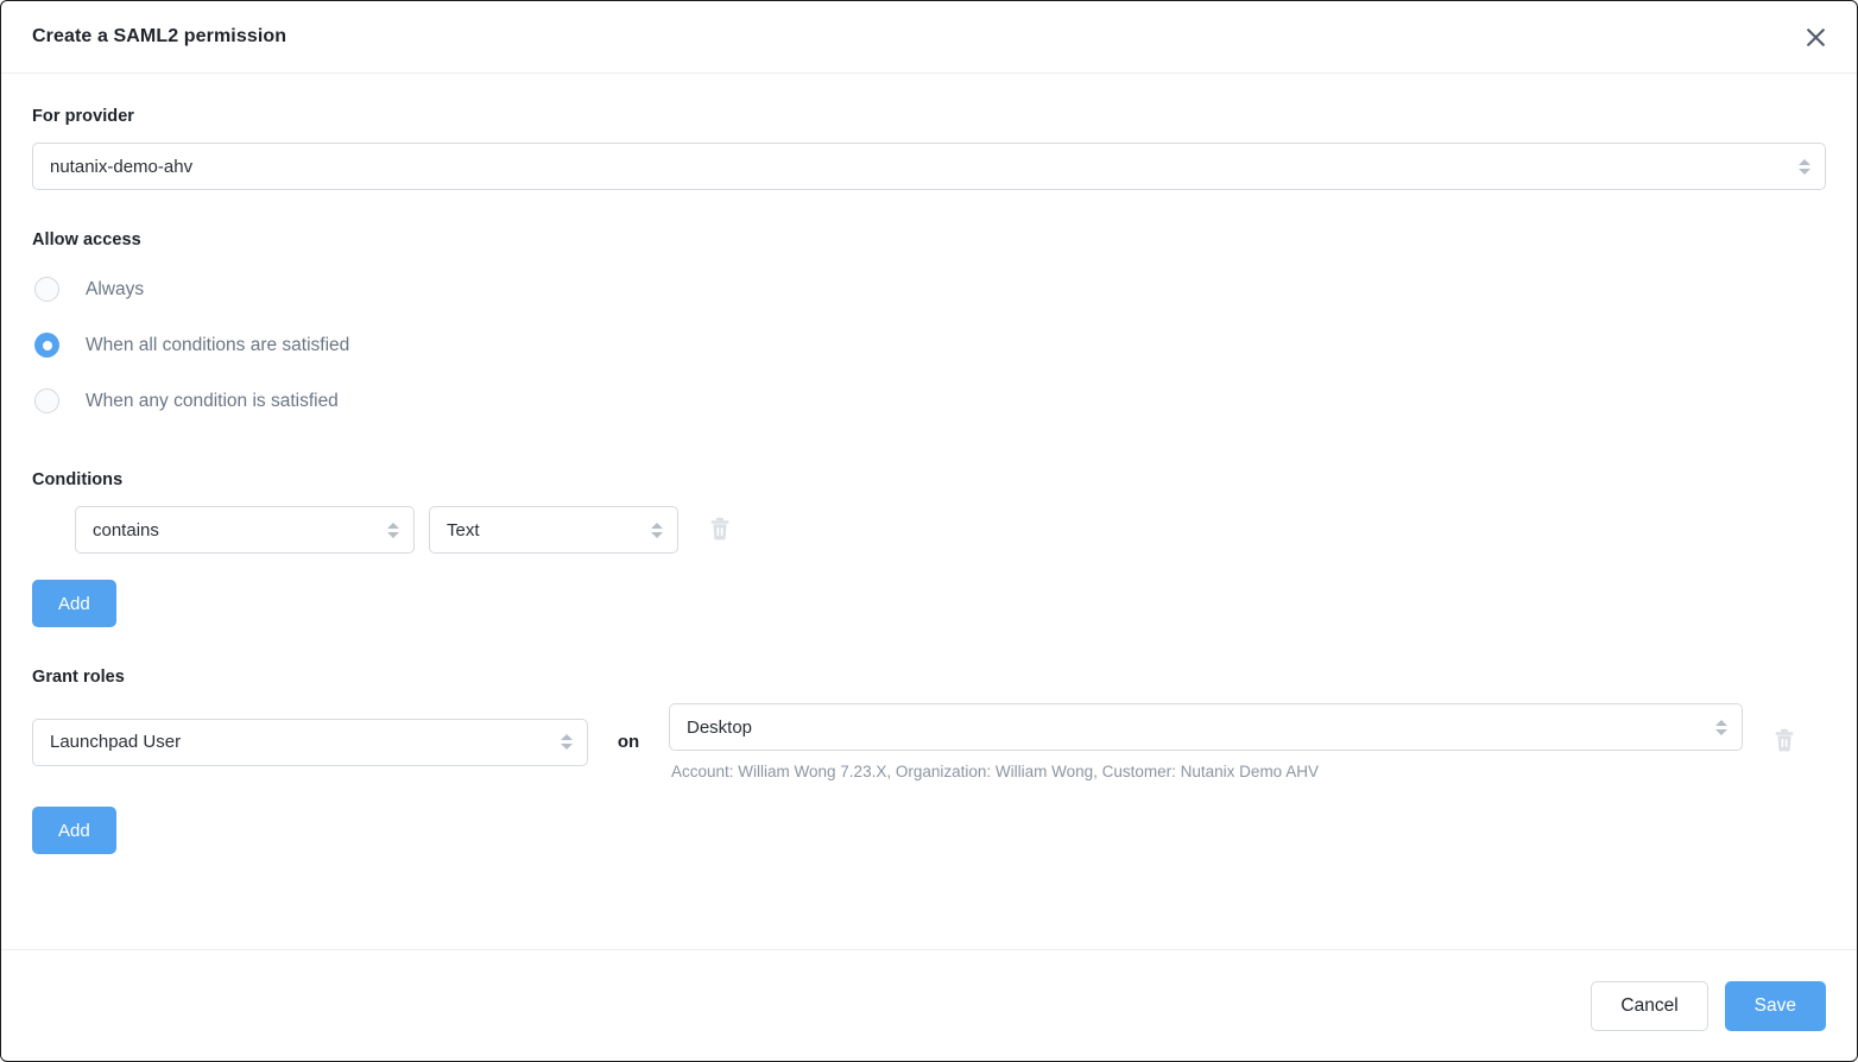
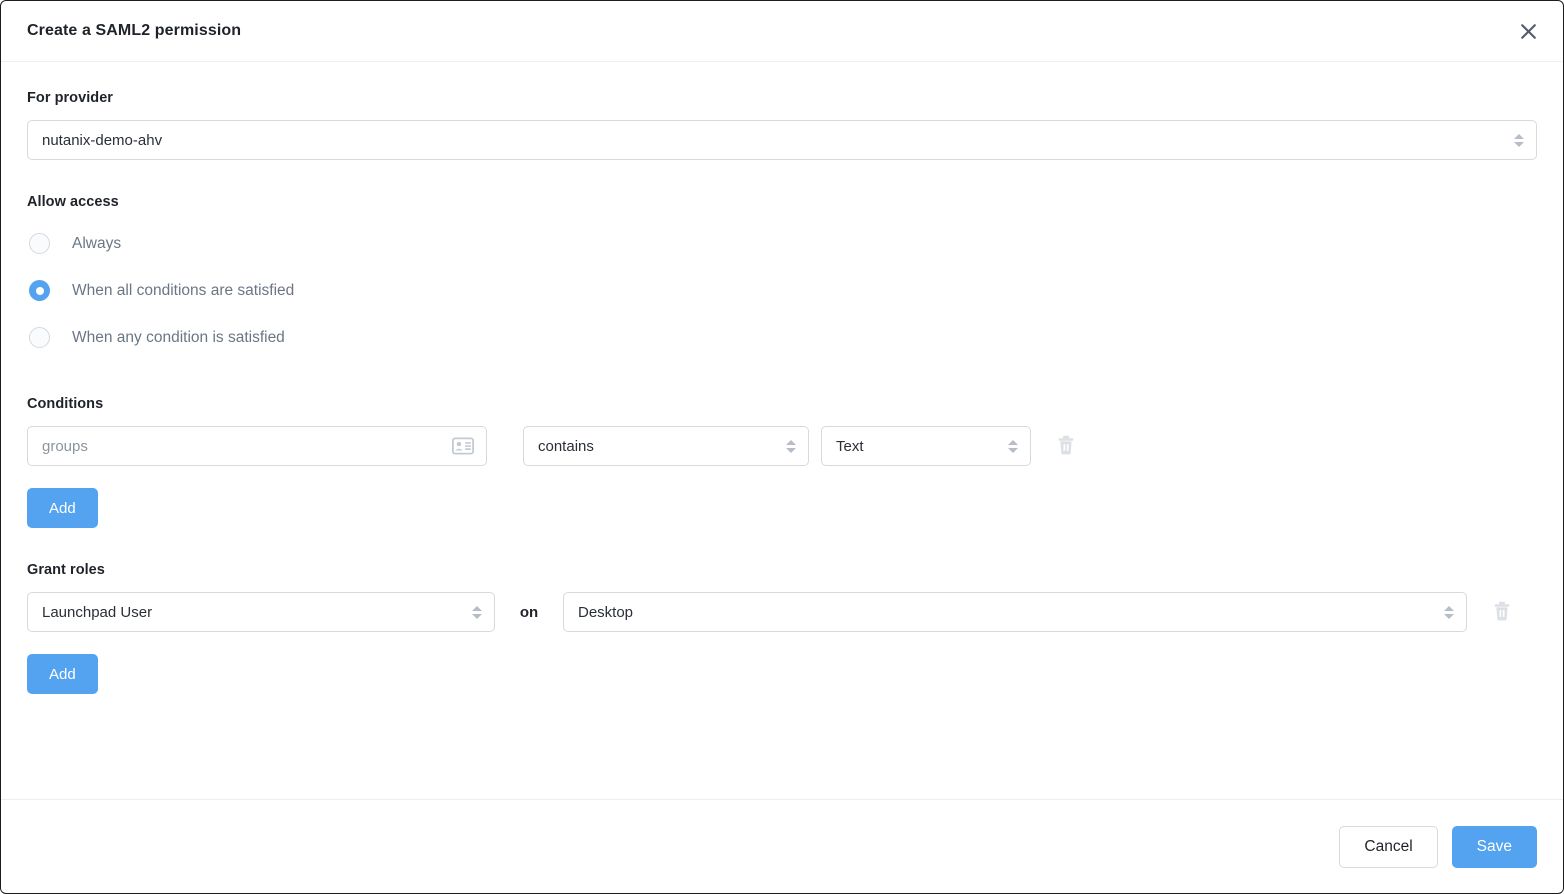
  Create a SAML2 permission
  For provider
  nutanix-demo-ahv
  Allow access
  Always
  When all conditions are satisfied
  When any condition is satisfied
  Conditions
+ groups
  contains
  Text
  Add
  Grant roles
  Launchpad User
  on
  Desktop
- Account: William Wong 7.23.X, Organization: William Wong, Customer: Nutanix Demo AHV
  Add
  Cancel
  Save
